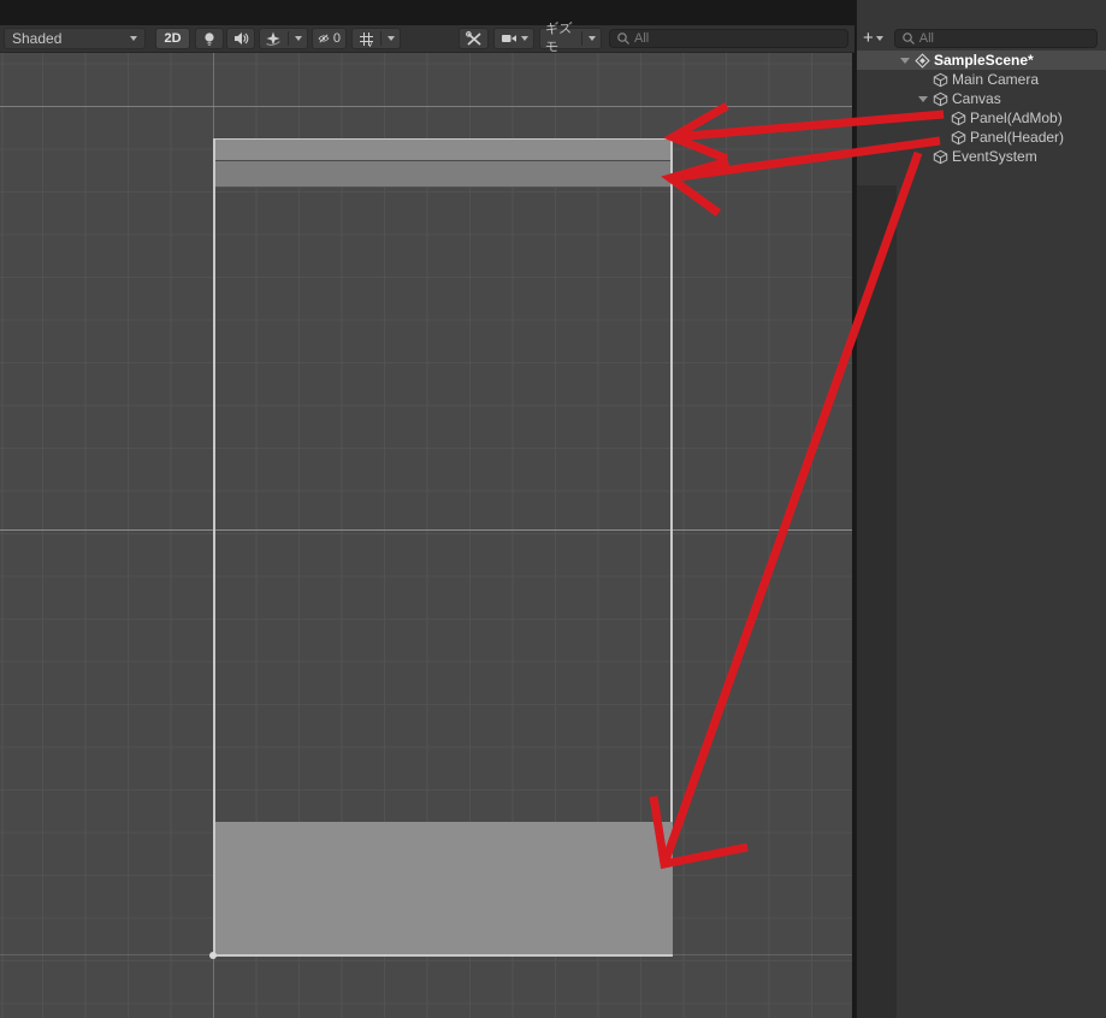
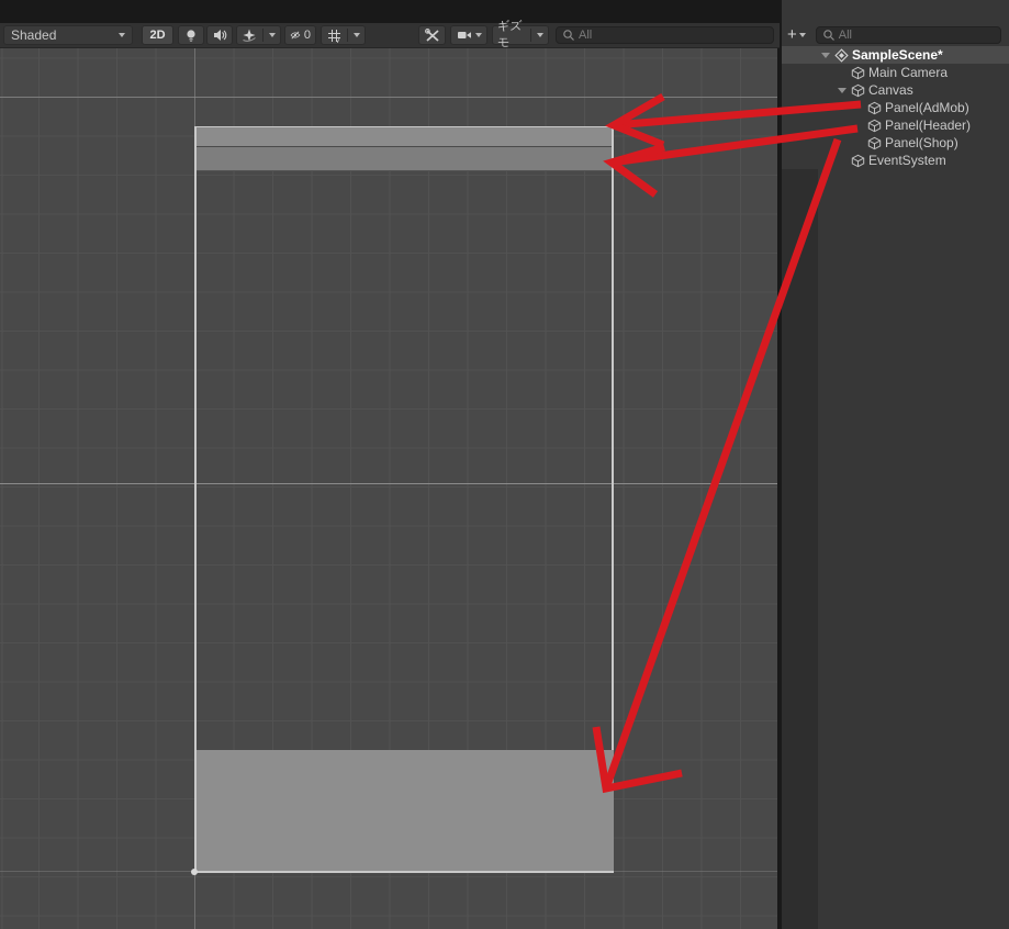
  Shaded
  2D
  0
  y
  ギズモ
  All
  +
  All
  SampleScene*
  Main Camera
  Canvas
  Panel(AdMob)
  Panel(Header)
+ Panel(Shop)
  EventSystem
